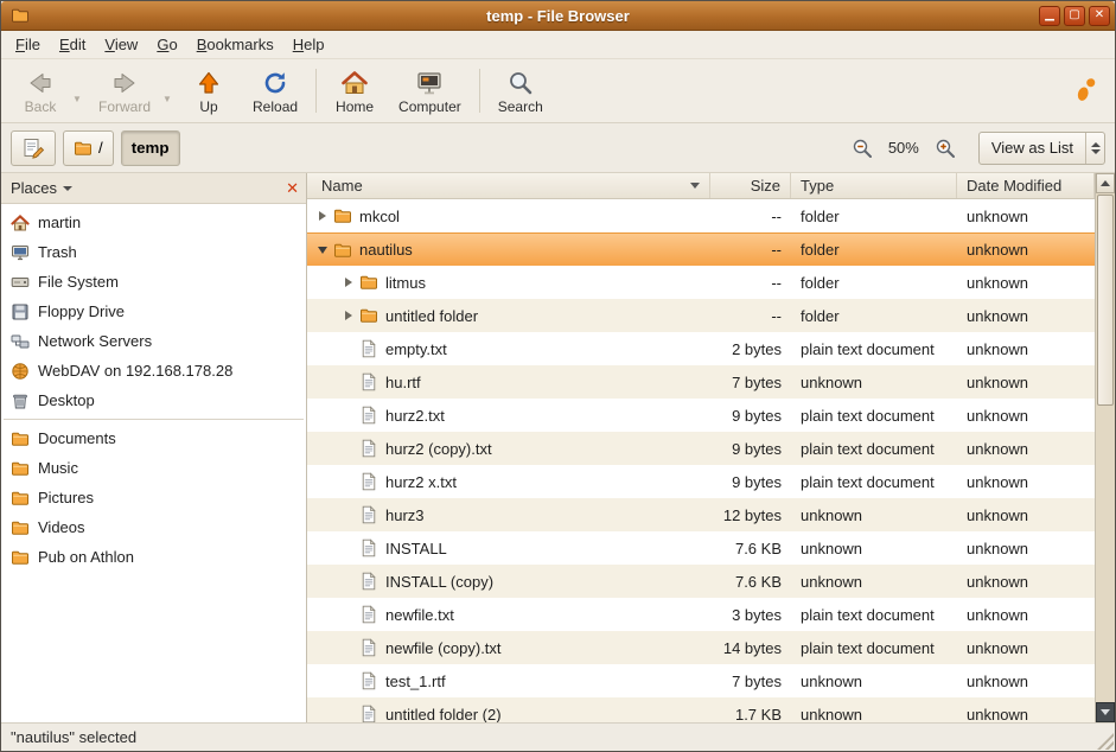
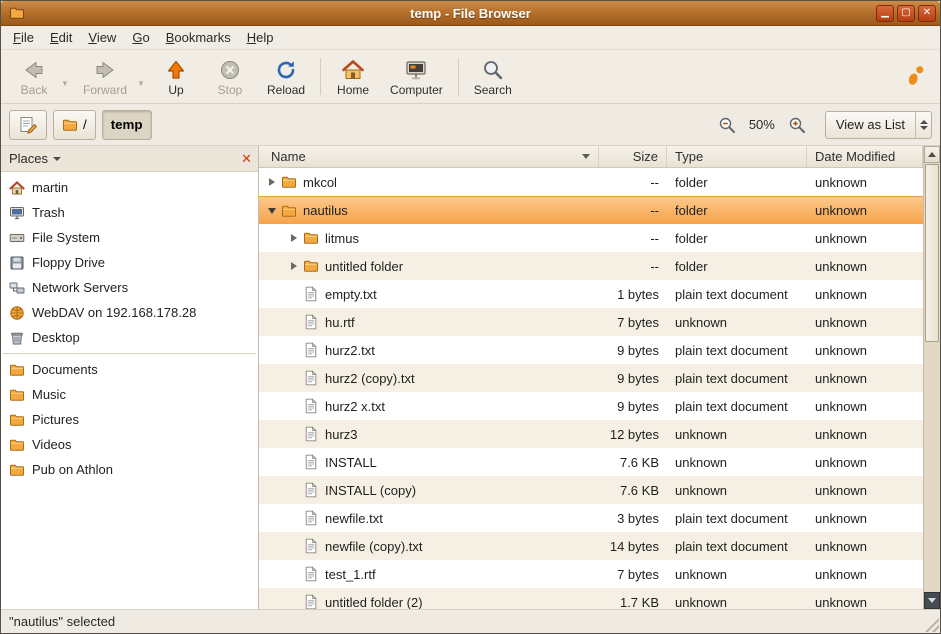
  temp - File Browser
  ▁
  ▢
  ✕
  File
  Edit
  View
  Go
  Bookmarks
  Help
  Back
  ▼
  Forward
  ▼
  Up
+ Stop
  Reload
  Home
  Computer
  Search
  /
  temp
  50%
  View as List
  Places
  ✕
  martin
  Trash
  File System
  Floppy Drive
  Network Servers
  WebDAV on 192.168.178.28
  Desktop
  Documents
  Music
  Pictures
  Videos
  Pub on Athlon
  Name
  Size
  Type
  Date Modified
  mkcol
  --
  folder
  unknown
  nautilus
  --
  folder
  unknown
  litmus
  --
  folder
  unknown
  untitled folder
  --
  folder
  unknown
  empty.txt
- 2 bytes
+ 1 bytes
  plain text document
  unknown
  hu.rtf
  7 bytes
  unknown
  unknown
  hurz2.txt
  9 bytes
  plain text document
  unknown
  hurz2 (copy).txt
  9 bytes
  plain text document
  unknown
  hurz2 x.txt
  9 bytes
  plain text document
  unknown
  hurz3
  12 bytes
  unknown
  unknown
  INSTALL
  7.6 KB
  unknown
  unknown
  INSTALL (copy)
  7.6 KB
  unknown
  unknown
  newfile.txt
  3 bytes
  plain text document
  unknown
  newfile (copy).txt
  14 bytes
  plain text document
  unknown
  test_1.rtf
  7 bytes
  unknown
  unknown
  untitled folder (2)
  1.7 KB
  unknown
  unknown
  "nautilus" selected
